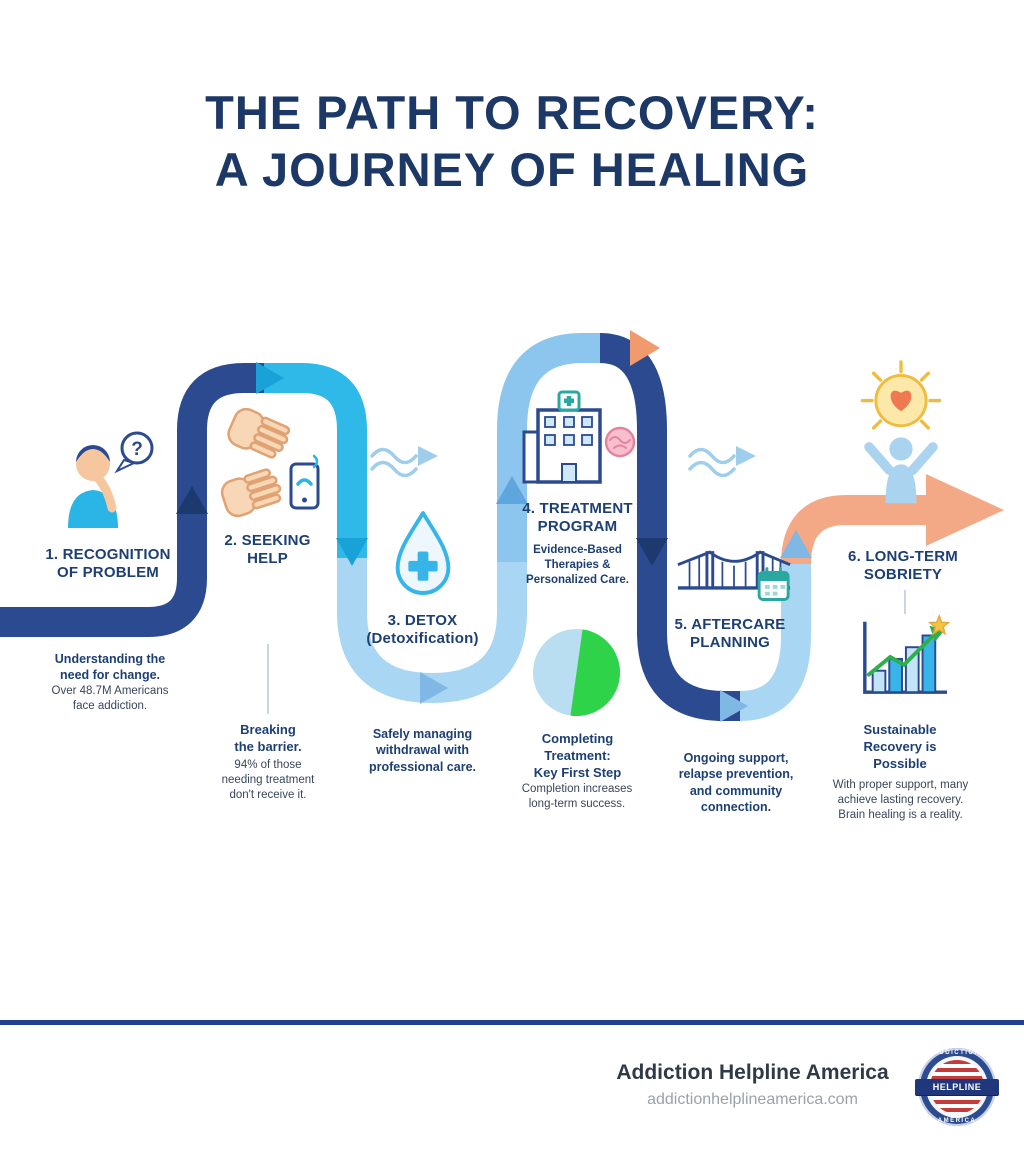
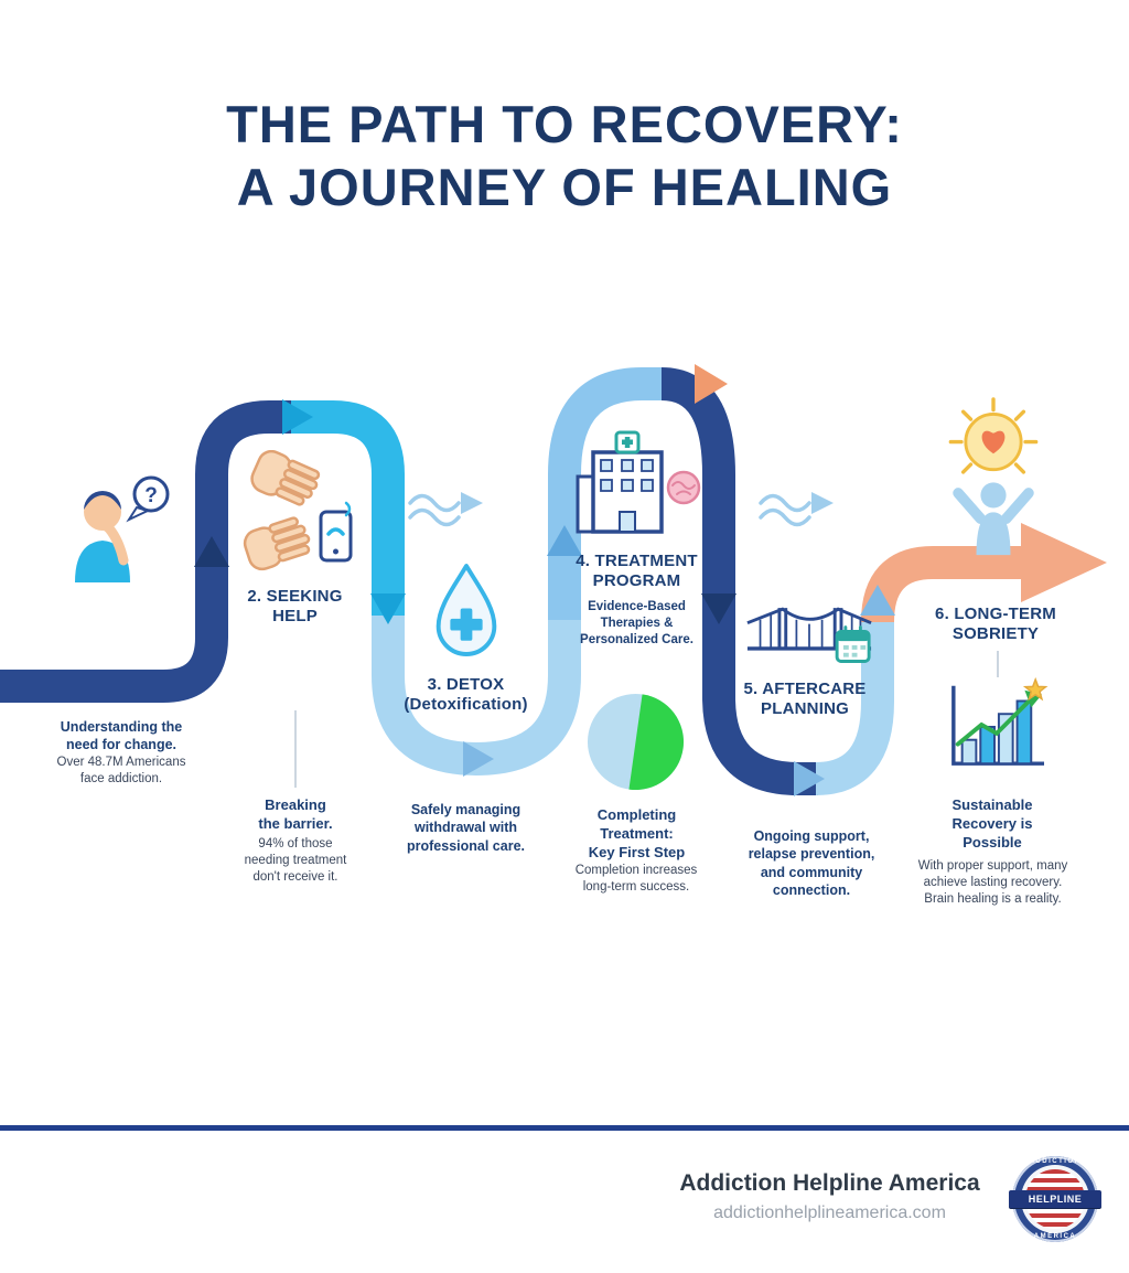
  THE PATH TO RECOVERY:
  A JOURNEY OF HEALING
  ?
- 1. RECOGNITION
- OF PROBLEM
  Understanding the
  need for change.
  Over 48.7M Americans
  face addiction.
  2. SEEKING
  HELP
  Breaking
  the barrier.
  94% of those
  needing treatment
  don't receive it.
  3. DETOX
  (Detoxification)
  Safely managing
  withdrawal with
  professional care.
  4. TREATMENT
  PROGRAM
  Evidence-Based
  Therapies &
  Personalized Care.
  Completing
  Treatment:
  Key First Step
  Completion increases
  long-term success.
  5. AFTERCARE
  PLANNING
  Ongoing support,
  relapse prevention,
  and community
  connection.
  6. LONG-TERM
  SOBRIETY
  Sustainable
  Recovery is
  Possible
  With proper support, many
  achieve lasting recovery.
  Brain healing is a reality.
  Addiction Helpline America
  addictionhelplineamerica.com
  HELPLINE
